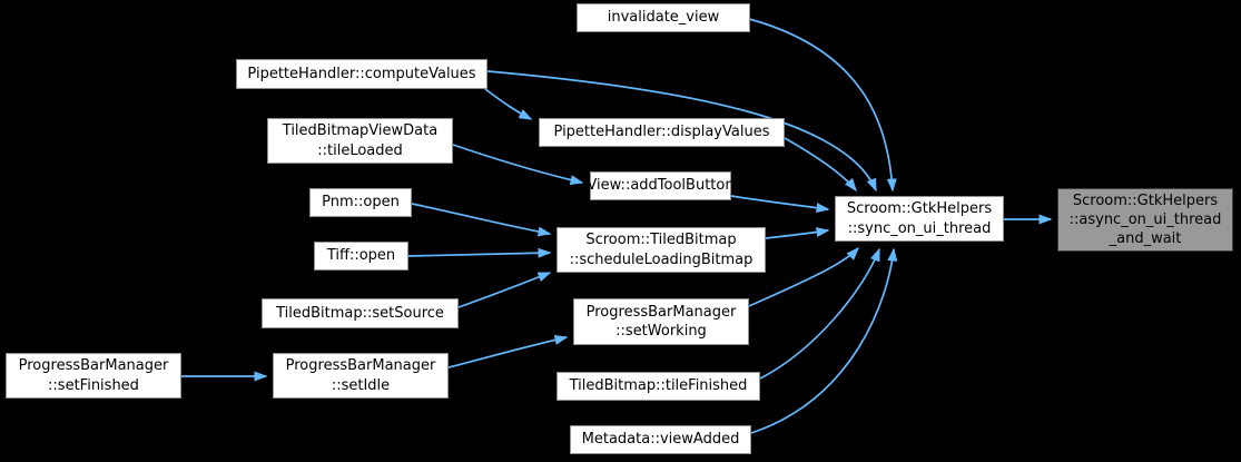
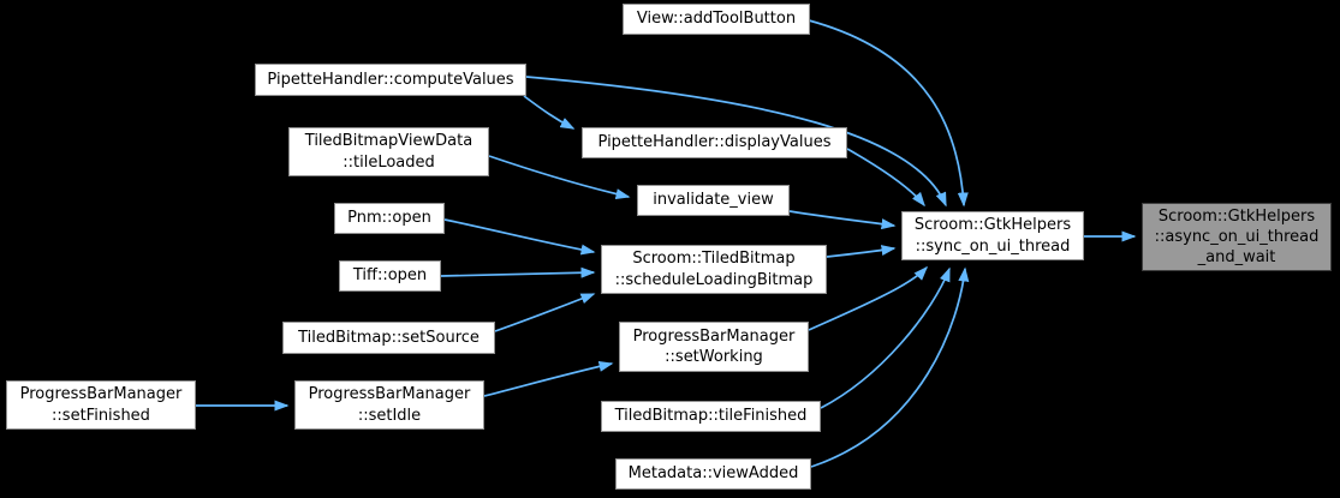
- invalidate_view
+ View::addToolButton
  PipetteHandler::computeValues
  TiledBitmapViewData
  ::tileLoaded
  PipetteHandler::displayValues
- View::addToolButton
+ invalidate_view
  Pnm::open
  Scroom::TiledBitmap
  ::scheduleLoadingBitmap
  Tiff::open
  TiledBitmap::setSource
  ProgressBarManager
  ::setWorking
  ProgressBarManager
  ::setFinished
  ProgressBarManager
  ::setIdle
  TiledBitmap::tileFinished
  Metadata::viewAdded
  Scroom::GtkHelpers
  ::sync_on_ui_thread
  Scroom::GtkHelpers
  ::async_on_ui_thread
  _and_wait
